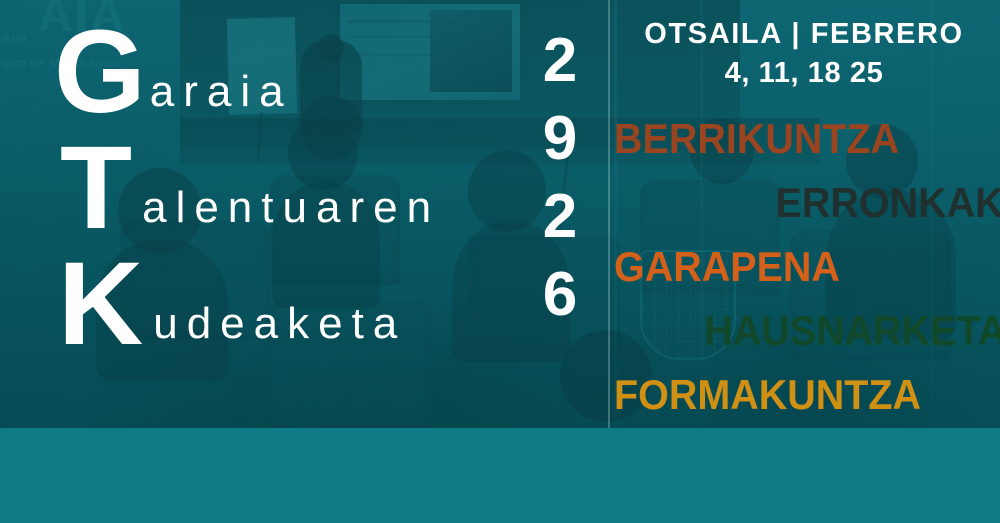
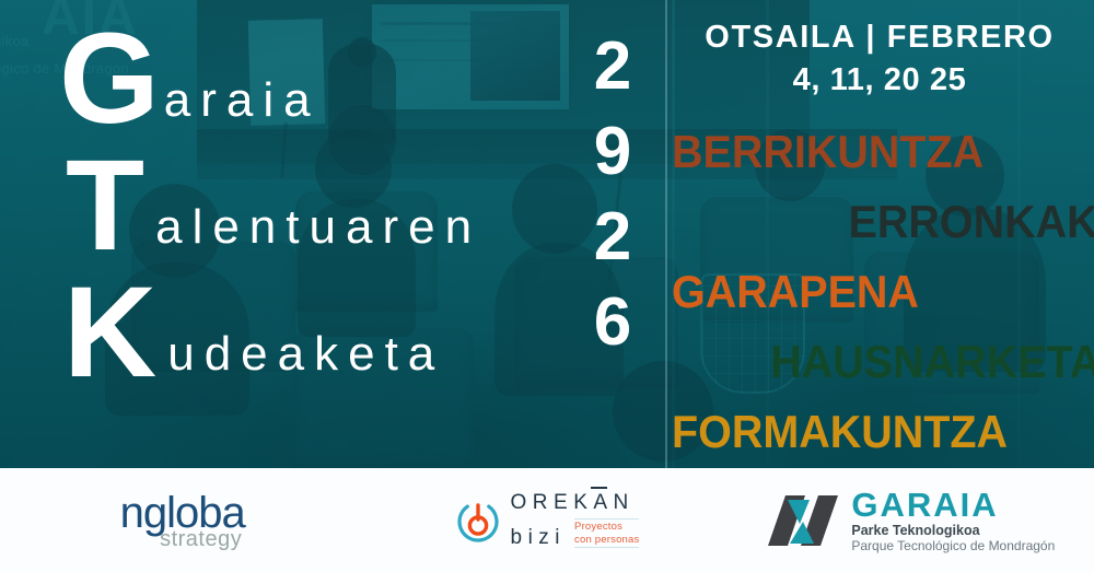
  G
  araia
  T
  alentuaren
  K
  udeaketa
  2
  9
  2
  6
  OTSAILA | FEBRERO
- 4, 11, 18 25
+ 4, 11, 20 25
  BERRIKUNTZA
  ERRONKAK
  GARAPENA
  HAUSNARKETA
  FORMAKUNTZA
+ ngloba
+ strategy
+ OREKAN
+ bizi
+ Proyectos
+ con personas
+ GARAIA
+ Parke Teknologikoa
+ Parque Tecnológico de Mondragón
